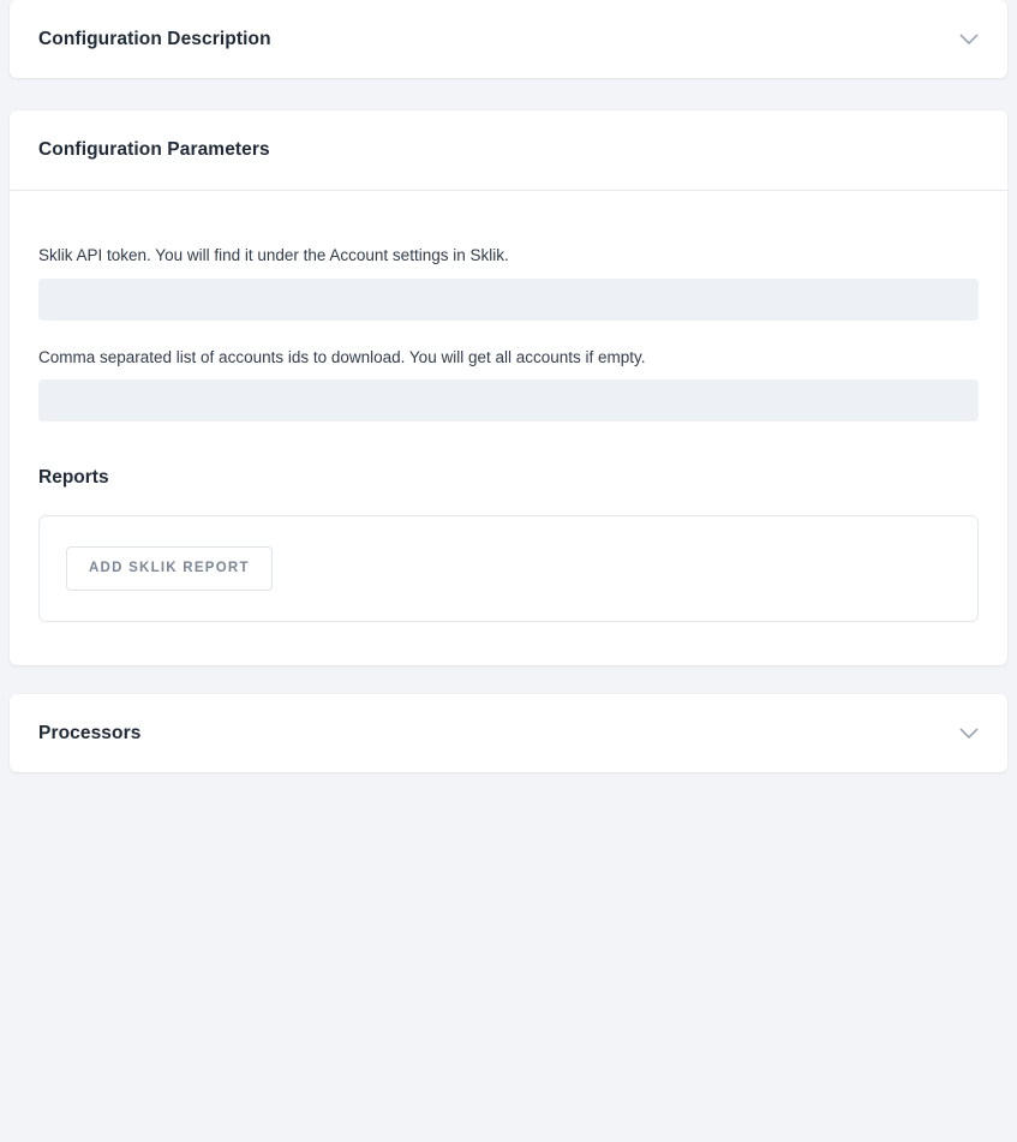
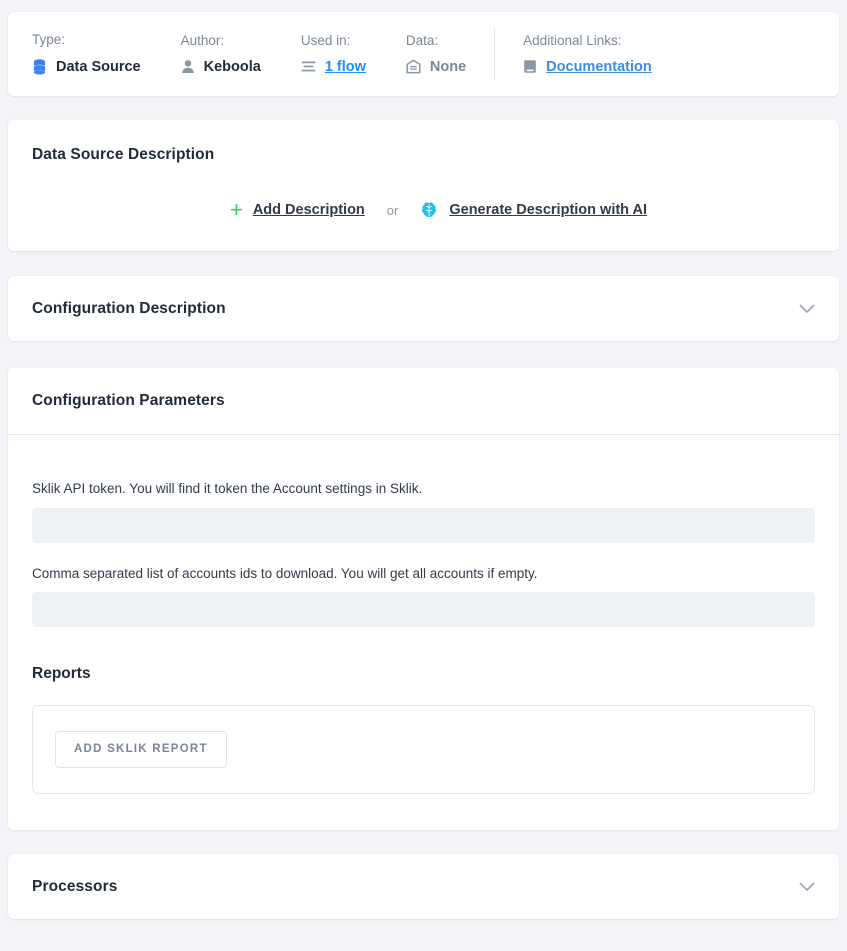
+ Type:
+ Data Source
+ Author:
+ Keboola
+ Used in:
+ 1 flow
+ Data:
+ None
+ Additional Links:
+ Documentation
+ Data Source Description
+ +
+ Add Description
+ or
+ Generate Description with AI
  Configuration Description
  Configuration Parameters
- Sklik API token. You will find it under the Account settings in Sklik.
+ Sklik API token. You will find it token the Account settings in Sklik.
  Comma separated list of accounts ids to download. You will get all accounts if empty.
  Reports
  ADD SKLIK REPORT
  Processors
